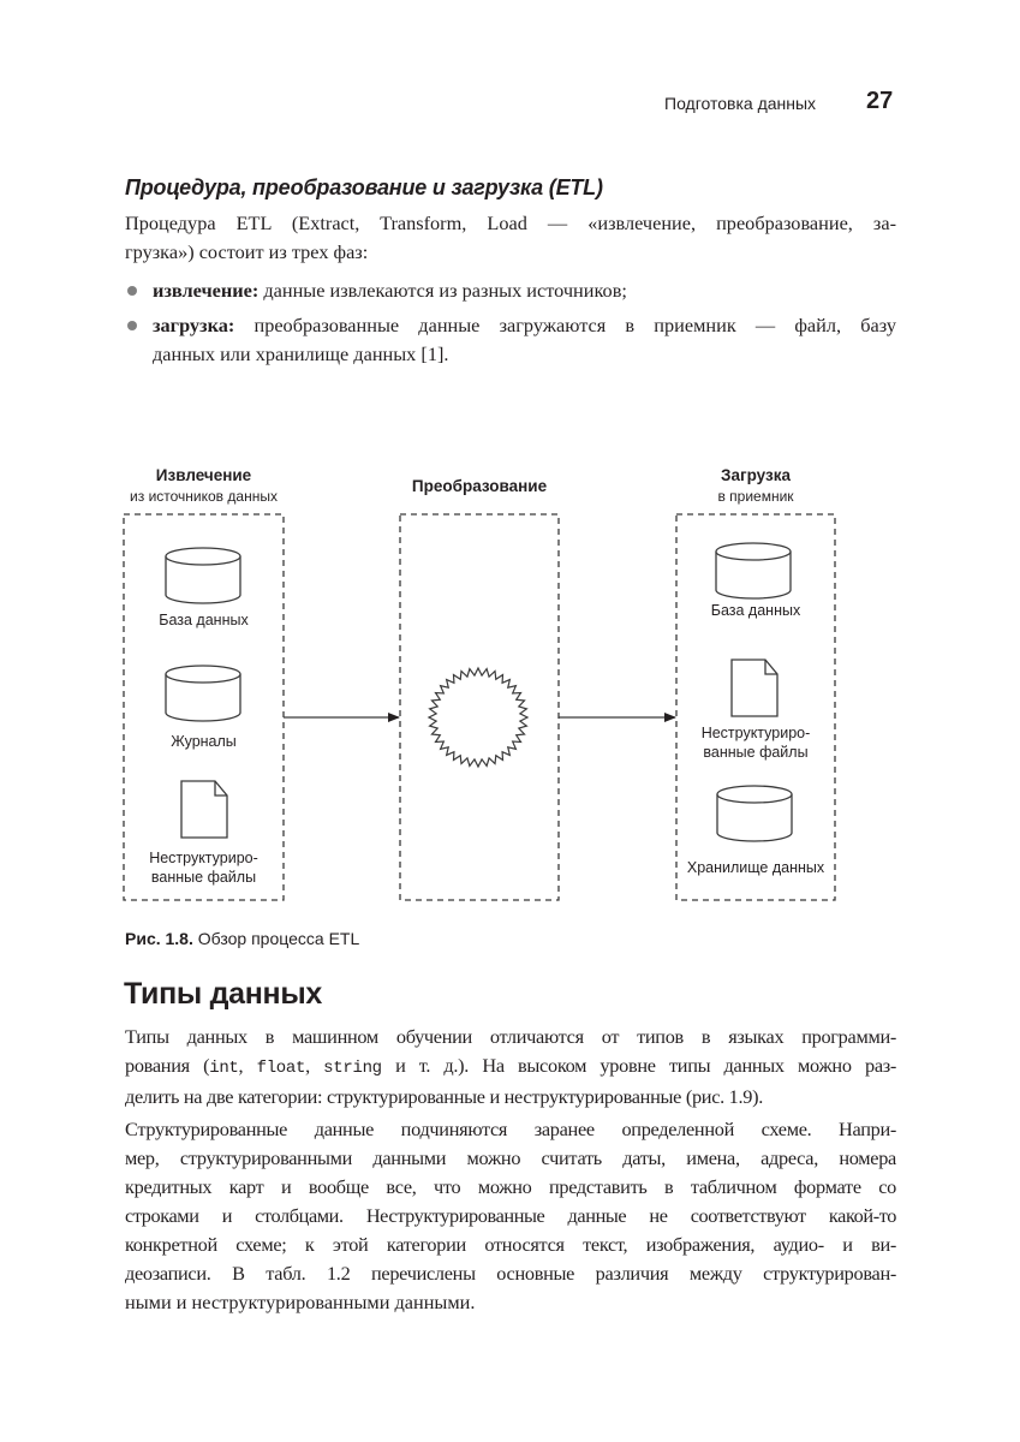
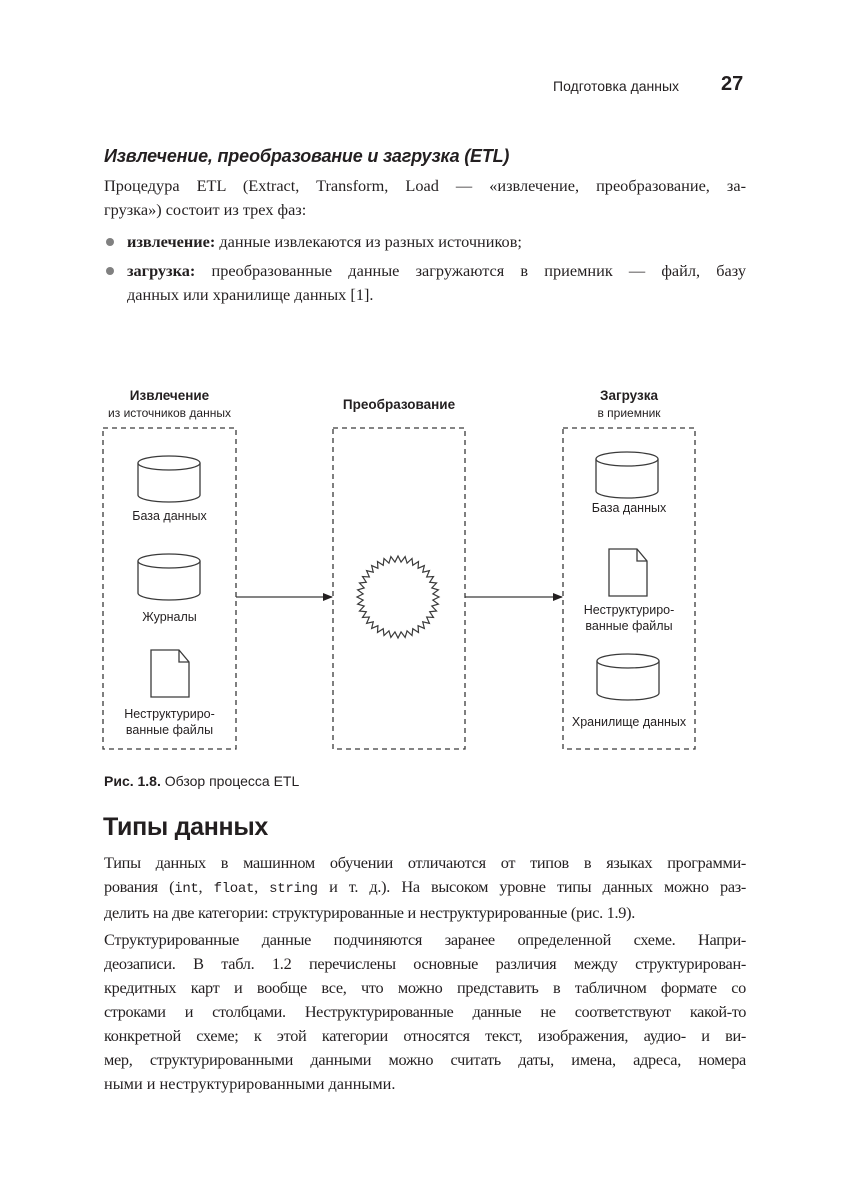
  Подготовка данных
  27
- Процедура, преобразование и загрузка (ETL)
+ Извлечение, преобразование и загрузка (ETL)
  Процедура ETL (Extract, Transform, Load — «извлечение, преобразование, за-
  грузка») состоит из трех фаз:
  извлечение: данные извлекаются из разных источников;
  загрузка: преобразованные данные загружаются в приемник — файл, базу
  данных или хранилище данных [1].
  Извлечение
  из источников данных
  Преобразование
  Загрузка
  в приемник
  База данных
  Журналы
  Неструктуриро-
  ванные файлы
  База данных
  Неструктуриро-
  ванные файлы
  Хранилище данных
  Рис. 1.8. Обзор процесса ETL
  Типы данных
  Типы данных в машинном обучении отличаются от типов в языках программи-
  рования (int, float, string и т. д.). На высоком уровне типы данных можно раз-
  делить на две категории: структурированные и неструктурированные (рис. 1.9).
  Структурированные данные подчиняются заранее определенной схеме. Напри-
- мер, структурированными данными можно считать даты, имена, адреса, номера
+ деозаписи. В табл. 1.2 перечислены основные различия между структурирован-
  кредитных карт и вообще все, что можно представить в табличном формате со
  строками и столбцами. Неструктурированные данные не соответствуют какой-то
  конкретной схеме; к этой категории относятся текст, изображения, аудио- и ви-
- деозаписи. В табл. 1.2 перечислены основные различия между структурирован-
+ мер, структурированными данными можно считать даты, имена, адреса, номера
  ными и неструктурированными данными.
